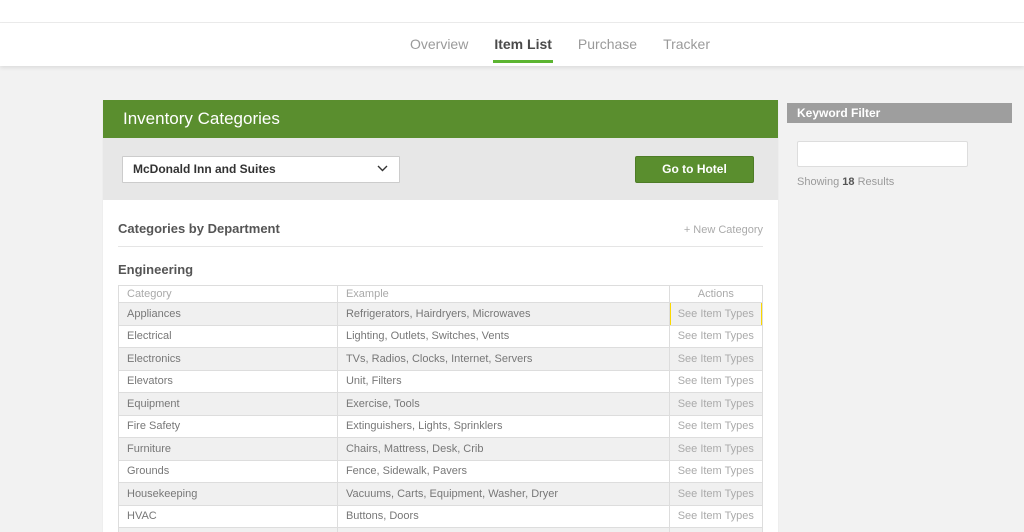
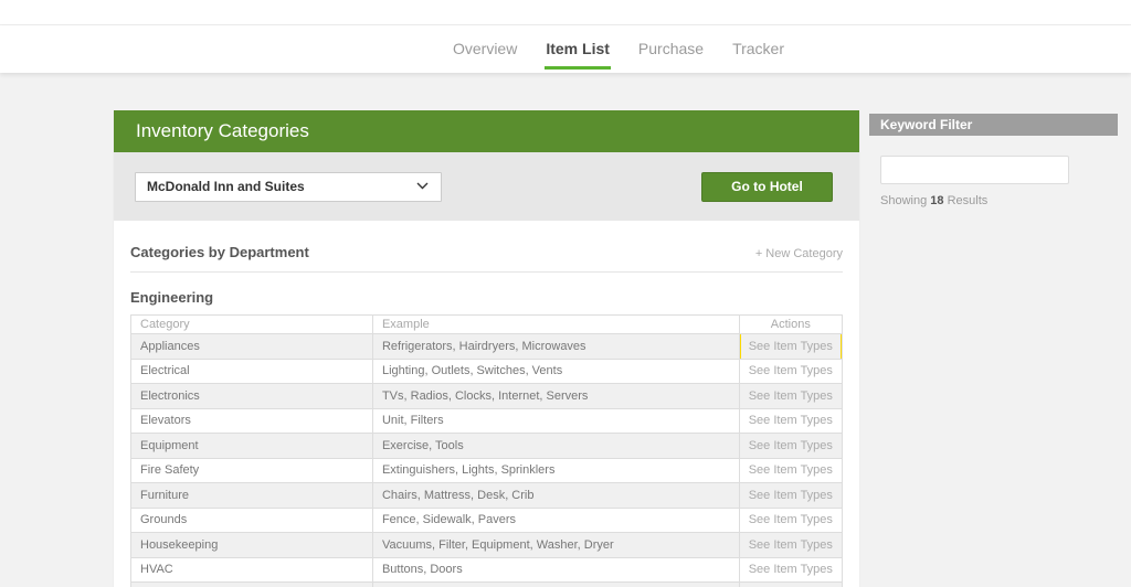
  Overview
  Item List
  Purchase
  Tracker
  Inventory Categories
  McDonald Inn and Suites
  Go to Hotel
  Categories by Department
  + New Category
  Engineering
  Category	Example	Actions
  Appliances	Refrigerators, Hairdryers, Microwaves	See Item Types
  Electrical	Lighting, Outlets, Switches, Vents	See Item Types
  Electronics	TVs, Radios, Clocks, Internet, Servers	See Item Types
  Elevators	Unit, Filters	See Item Types
  Equipment	Exercise, Tools	See Item Types
  Fire Safety	Extinguishers, Lights, Sprinklers	See Item Types
  Furniture	Chairs, Mattress, Desk, Crib	See Item Types
  Grounds	Fence, Sidewalk, Pavers	See Item Types
- Housekeeping	Vacuums, Carts, Equipment, Washer, Dryer	See Item Types
+ Housekeeping	Vacuums, Filter, Equipment, Washer, Dryer	See Item Types
  HVAC	Buttons, Doors	See Item Types
  Keyword Filter
  Showing 18 Results
